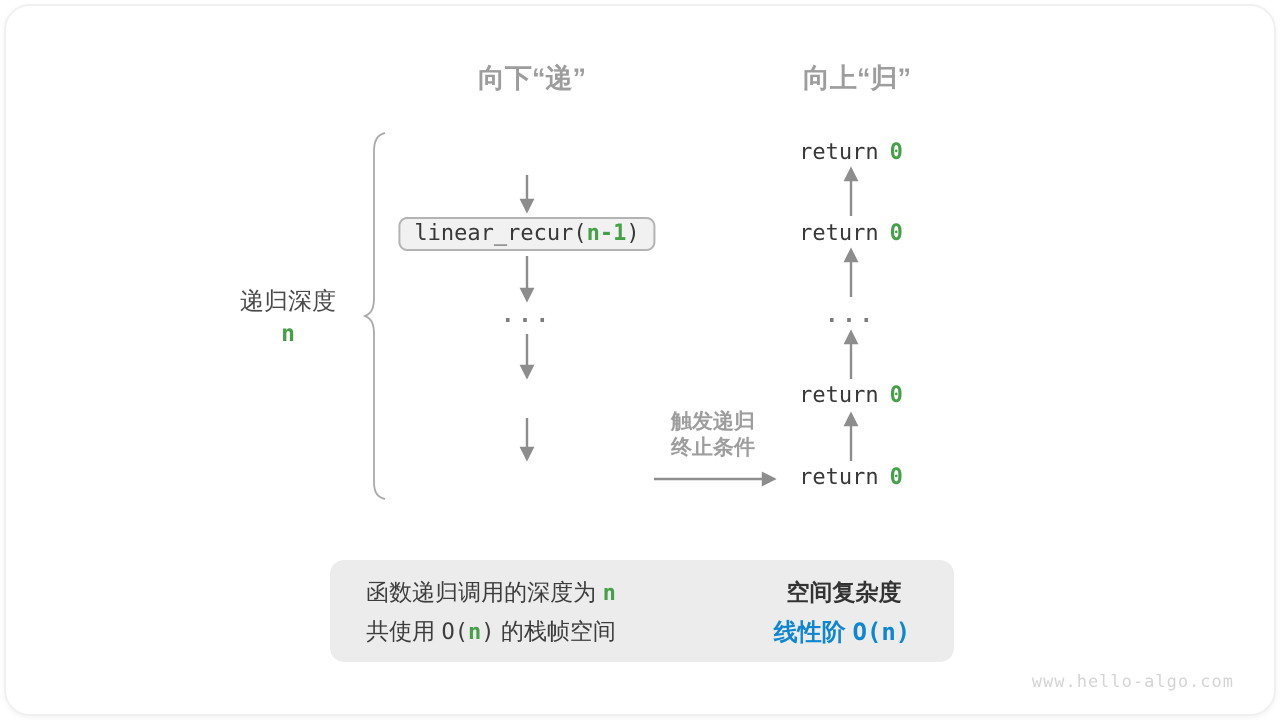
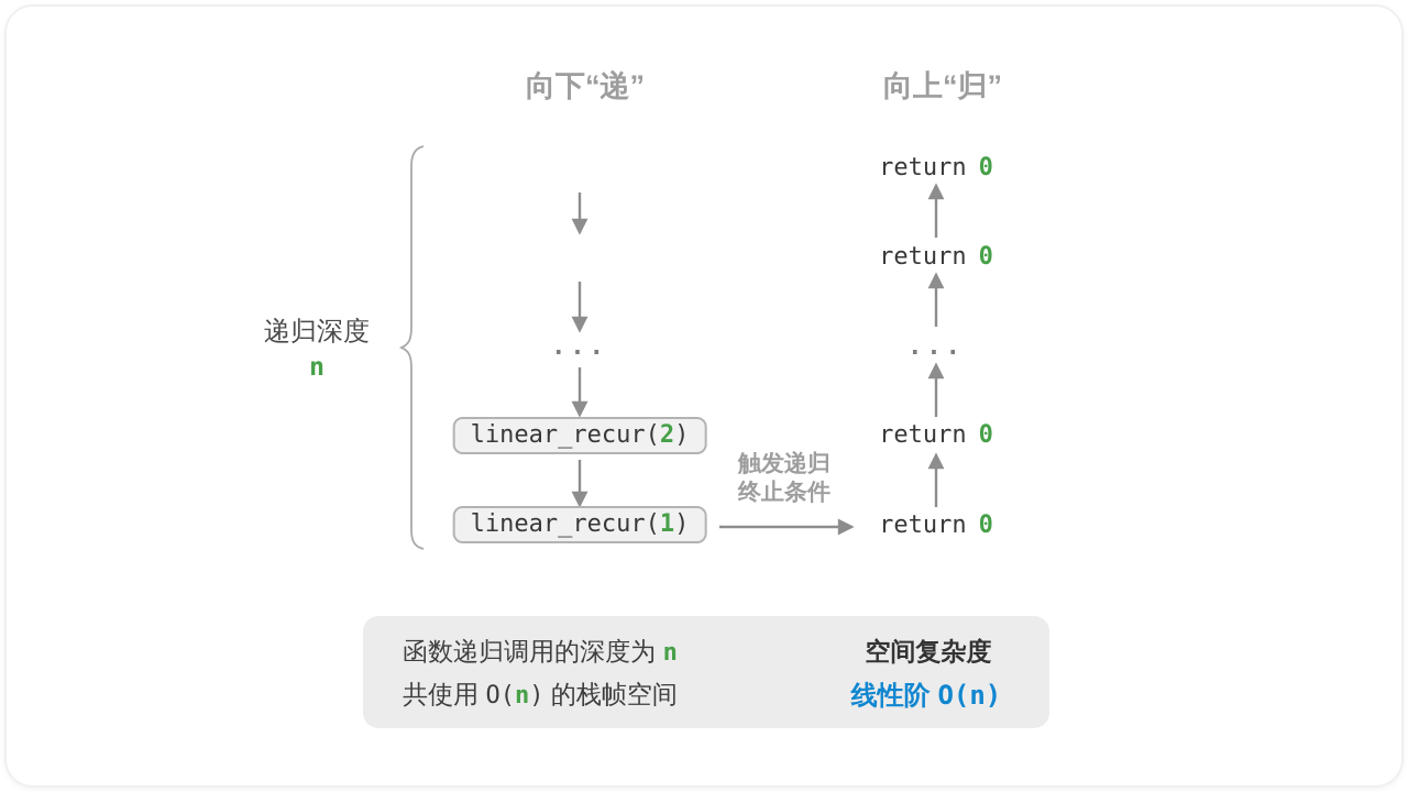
  向下“递”
  向上“归”
  递归深度
  n
- linear_recur(n-1)
  ...
+ linear_recur(2)
+ linear_recur(1)
  return 0
  return 0
  ...
  return 0
  return 0
  触发递归
  终止条件
  函数递归调用的深度为 n
  共使用 O(n) 的栈帧空间
  空间复杂度
  线性阶 O(n)
- www.hello-algo.com
